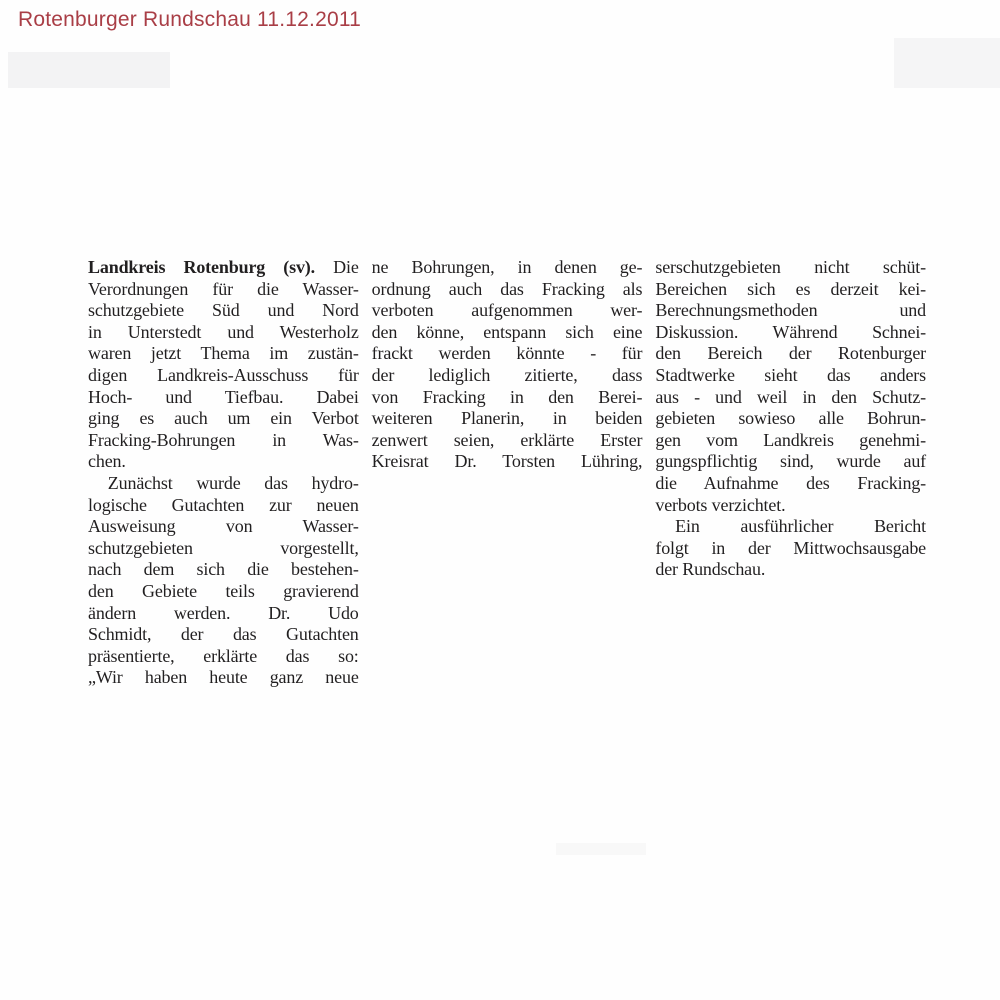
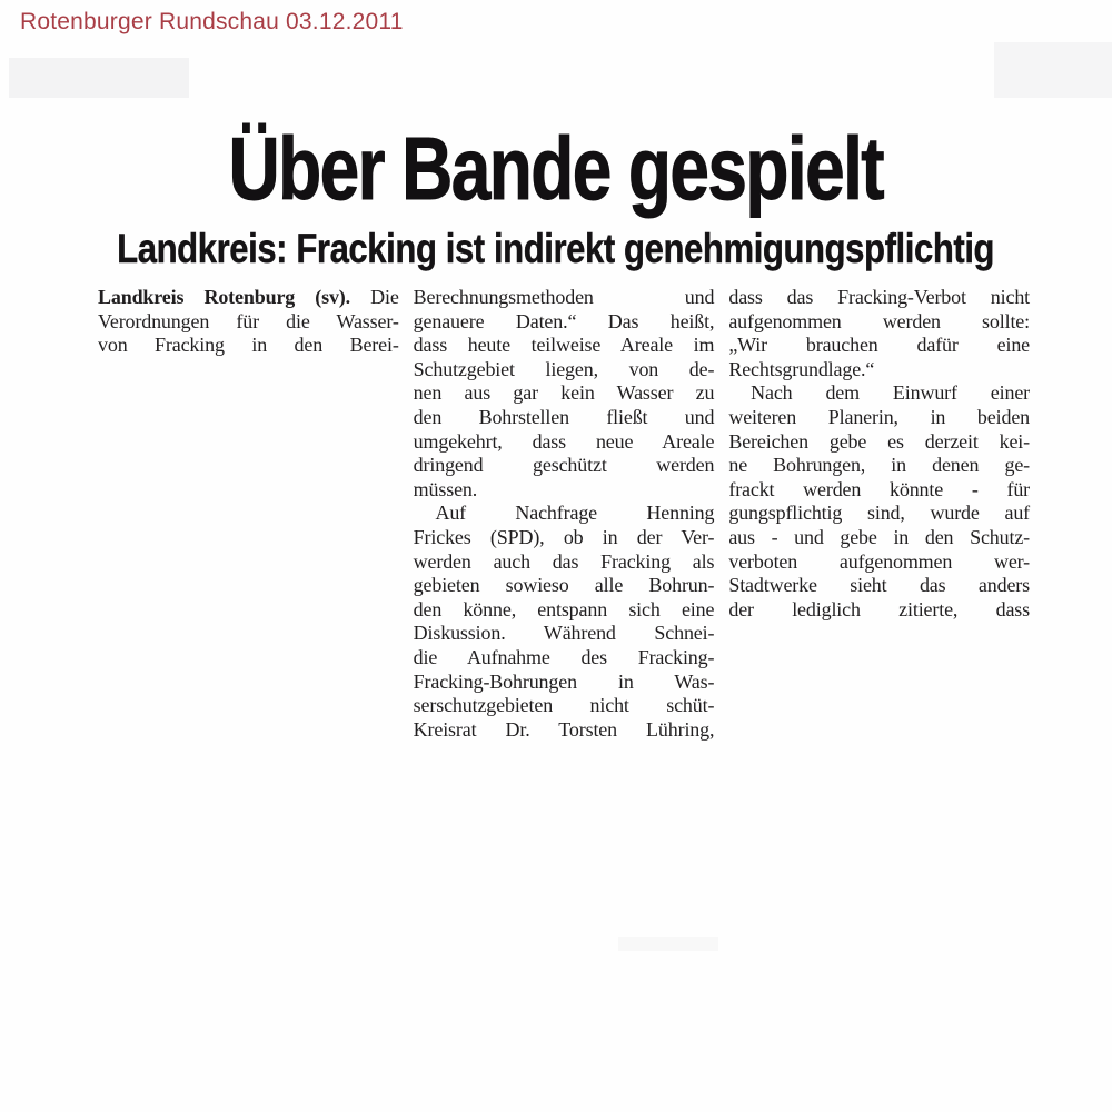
- Rotenburger Rundschau 11.12.2011
+ Rotenburger Rundschau 03.12.2011
+ Über Bande gespielt
+ Landkreis: Fracking ist indirekt genehmigungspflichtig
  Landkreis Rotenburg (sv). Die
  Verordnungen für die Wasser-
- schutzgebiete Süd und Nord
- in Unterstedt und Westerholz
- waren jetzt Thema im zustän-
- digen Landkreis-Ausschuss für
- Hoch- und Tiefbau. Dabei
- ging es auch um ein Verbot
- Fracking-Bohrungen in Was-
+ von Fracking in den Berei-
- chen.
- Zunächst wurde das hydro-
- logische Gutachten zur neuen
- Ausweisung von Wasser-
- schutzgebieten vorgestellt,
- nach dem sich die bestehen-
- den Gebiete teils gravierend
- ändern werden. Dr. Udo
- Schmidt, der das Gutachten
- präsentierte, erklärte das so:
- „Wir haben heute ganz neue
- ne Bohrungen, in denen ge-
+ Berechnungsmethoden und
+ genauere Daten.“ Das heißt,
+ dass heute teilweise Areale im
+ Schutzgebiet liegen, von de-
+ nen aus gar kein Wasser zu
+ den Bohrstellen fließt und
+ umgekehrt, dass neue Areale
+ dringend geschützt werden
+ müssen.
+ Auf Nachfrage Henning
+ Frickes (SPD), ob in der Ver-
- ordnung auch das Fracking als
+ werden auch das Fracking als
- verboten aufgenommen wer-
+ gebieten sowieso alle Bohrun-
  den könne, entspann sich eine
- frackt werden könnte - für
+ Diskussion. Während Schnei-
- der lediglich zitierte, dass
+ die Aufnahme des Fracking-
- von Fracking in den Berei-
+ Fracking-Bohrungen in Was-
- weiteren Planerin, in beiden
+ serschutzgebieten nicht schüt-
- zenwert seien, erklärte Erster
  Kreisrat Dr. Torsten Lühring,
+ dass das Fracking-Verbot nicht
+ aufgenommen werden sollte:
+ „Wir brauchen dafür eine
+ Rechtsgrundlage.“
+ Nach dem Einwurf einer
- serschutzgebieten nicht schüt-
+ weiteren Planerin, in beiden
- Bereichen sich es derzeit kei-
+ Bereichen gebe es derzeit kei-
- Berechnungsmethoden und
+ ne Bohrungen, in denen ge-
- Diskussion. Während Schnei-
+ frackt werden könnte - für
- den Bereich der Rotenburger
- Stadtwerke sieht das anders
+ gungspflichtig sind, wurde auf
- aus - und weil in den Schutz-
+ aus - und gebe in den Schutz-
- gebieten sowieso alle Bohrun-
+ verboten aufgenommen wer-
- gen vom Landkreis genehmi-
- gungspflichtig sind, wurde auf
+ Stadtwerke sieht das anders
- die Aufnahme des Fracking-
+ der lediglich zitierte, dass
- verbots verzichtet.
- Ein ausführlicher Bericht
- folgt in der Mittwochsausgabe
- der Rundschau.
